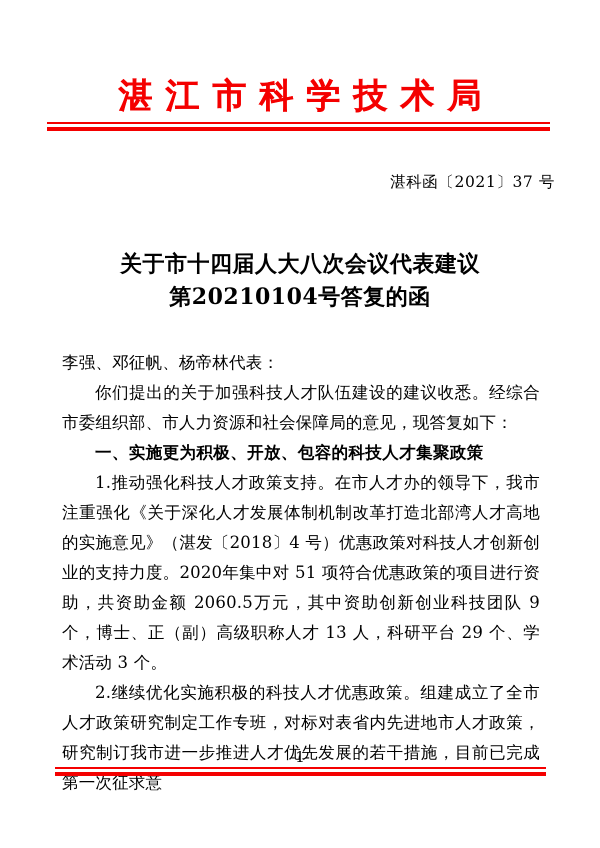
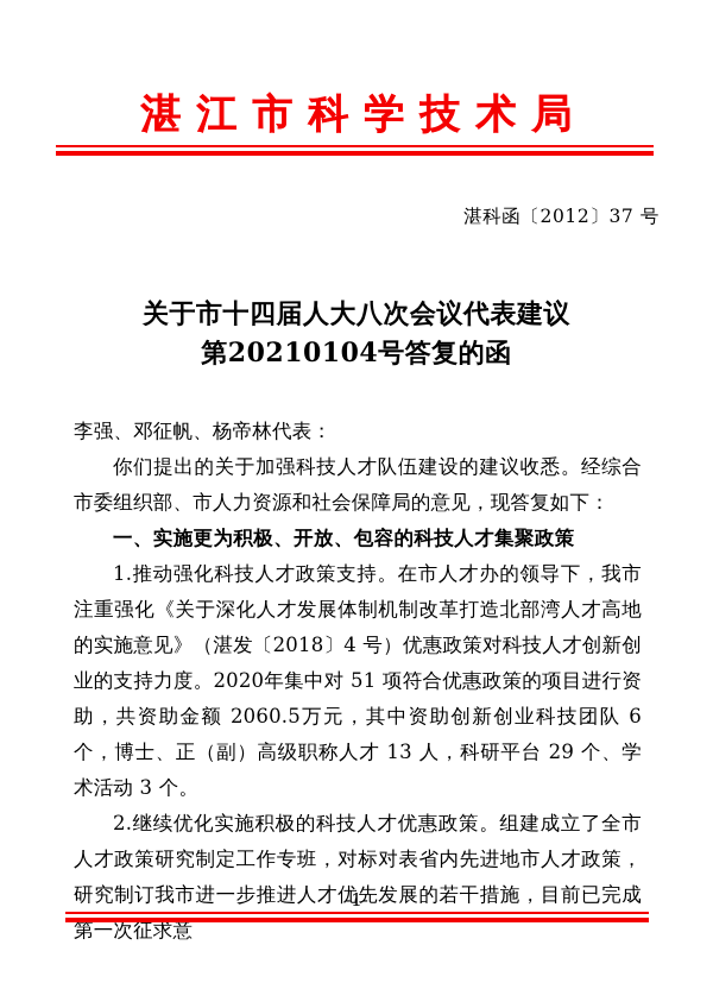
  湛江市科学技术局
- 湛科函〔2021〕37 号
+ 湛科函〔2012〕37 号
  关于市十四届人大八次会议代表建议
  第20210104号答复的函
  李强、邓征帆、杨帝林代表：
  你们提出的关于加强科技人才队伍建设的建议收悉。经综合市委组织部、市人力资源和社会保障局的意见，现答复如下：
  一、实施更为积极、开放、包容的科技人才集聚政策
- 1.推动强化科技人才政策支持。在市人才办的领导下，我市注重强化《关于深化人才发展体制机制改革打造北部湾人才高地的实施意见》（湛发〔2018〕4 号）优惠政策对科技人才创新创业的支持力度。2020年集中对 51 项符合优惠政策的项目进行资助，共资助金额 2060.5万元，其中资助创新创业科技团队 9 个，博士、正（副）高级职称人才 13 人，科研平台 29 个、学术活动 3 个。
+ 1.推动强化科技人才政策支持。在市人才办的领导下，我市注重强化《关于深化人才发展体制机制改革打造北部湾人才高地的实施意见》（湛发〔2018〕4 号）优惠政策对科技人才创新创业的支持力度。2020年集中对 51 项符合优惠政策的项目进行资助，共资助金额 2060.5万元，其中资助创新创业科技团队 6 个，博士、正（副）高级职称人才 13 人，科研平台 29 个、学术活动 3 个。
  2.继续优化实施积极的科技人才优惠政策。组建成立了全市人才政策研究制定工作专班，对标对表省内先进地市人才政策，研究制订我市进一步推进人才优先发展的若干措施，目前已完成第一次征求意
  -1-
